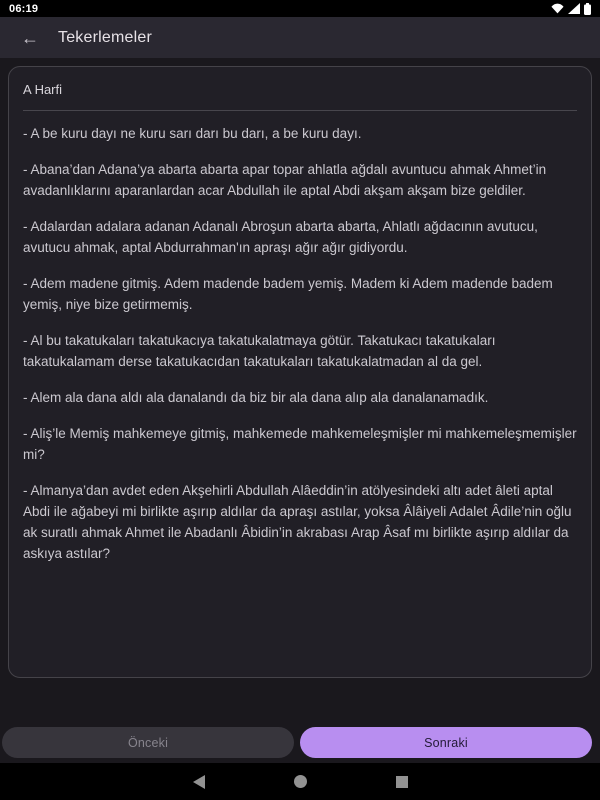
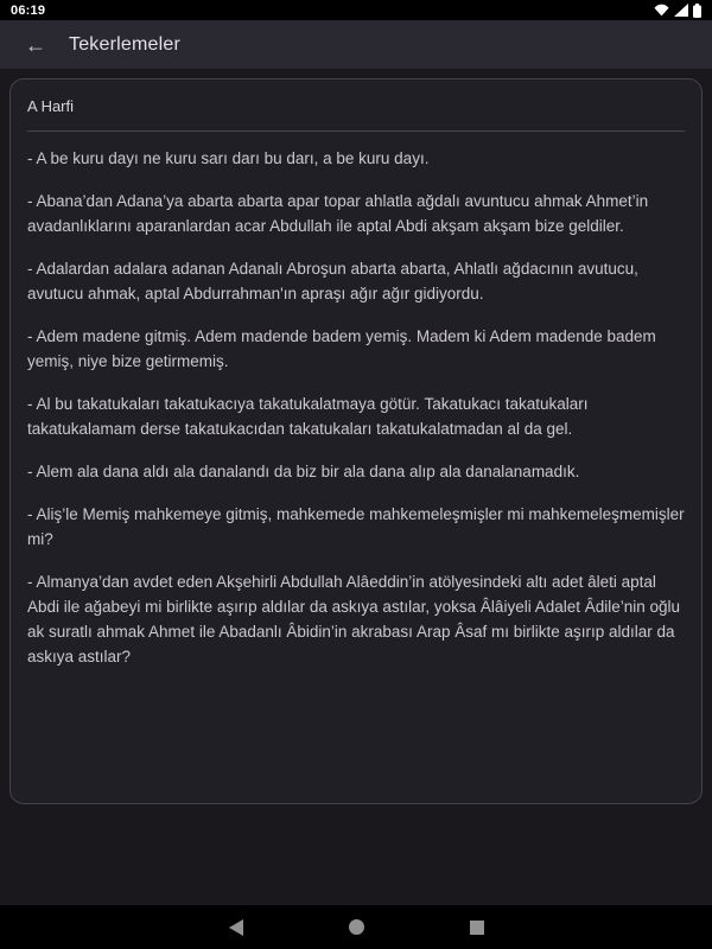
  06:19
  ←
  Tekerlemeler
  A Harfi
  - A be kuru dayı ne kuru sarı darı bu darı, a be kuru dayı.
  - Abana’dan Adana’ya abarta abarta apar topar ahlatla ağdalı avuntucu ahmak Ahmet’in avadanlıklarını aparanlardan acar Abdullah ile aptal Abdi akşam akşam bize geldiler.
  - Adalardan adalara adanan Adanalı Abroşun abarta abarta, Ahlatlı ağdacının avutucu, avutucu ahmak, aptal Abdurrahman'ın apraşı ağır ağır gidiyordu.
  - Adem madene gitmiş. Adem madende badem yemiş. Madem ki Adem madende badem yemiş, niye bize getirmemiş.
  - Al bu takatukaları takatukacıya takatukalatmaya götür. Takatukacı takatukaları takatukalamam derse takatukacıdan takatukaları takatukalatmadan al da gel.
  - Alem ala dana aldı ala danalandı da biz bir ala dana alıp ala danalanamadık.
  - Aliş’le Memiş mahkemeye gitmiş, mahkemede mahkemeleşmişler mi mahkemeleşmemişler mi?
- - Almanya’dan avdet eden Akşehirli Abdullah Alâeddin’in atölyesindeki altı adet âleti aptal Abdi ile ağabeyi mi birlikte aşırıp aldılar da apraşı astılar, yoksa Âlâiyeli Adalet Âdile’nin oğlu ak suratlı ahmak Ahmet ile Abadanlı Âbidin’in akrabası Arap Âsaf mı birlikte aşırıp aldılar da askıya astılar?
+ - Almanya’dan avdet eden Akşehirli Abdullah Alâeddin’in atölyesindeki altı adet âleti aptal Abdi ile ağabeyi mi birlikte aşırıp aldılar da askıya astılar, yoksa Âlâiyeli Adalet Âdile’nin oğlu ak suratlı ahmak Ahmet ile Abadanlı Âbidin’in akrabası Arap Âsaf mı birlikte aşırıp aldılar da askıya astılar?
- Önceki
- Sonraki
